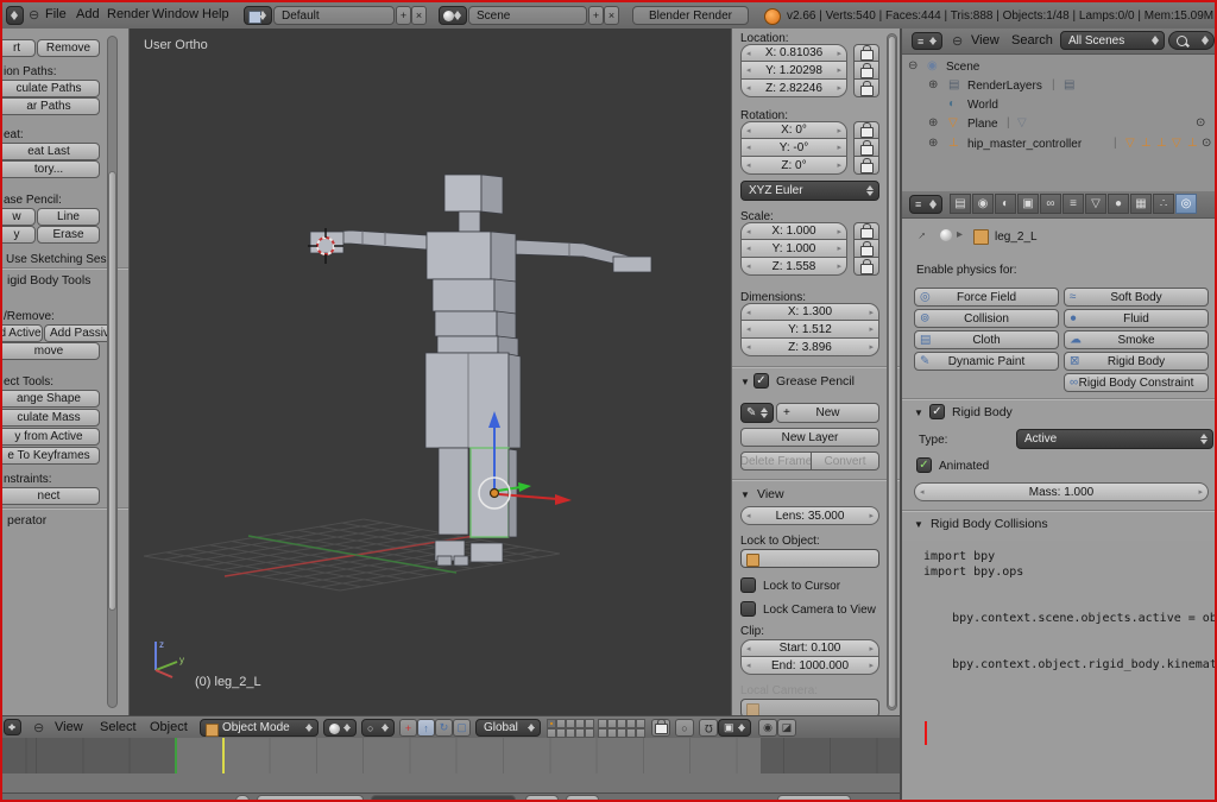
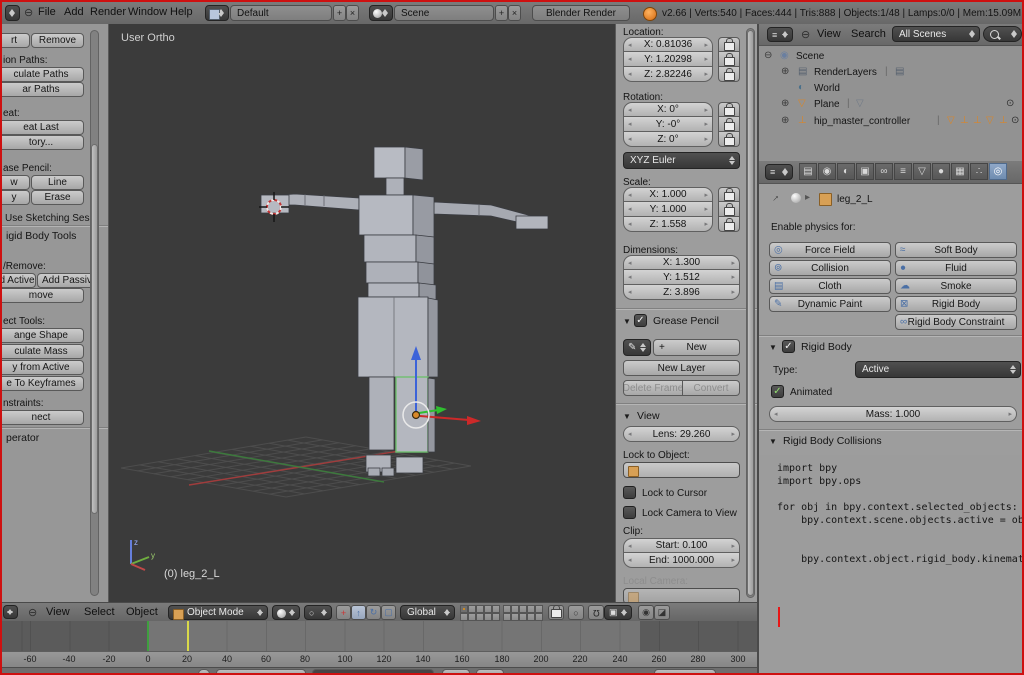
  ⊖
  File
  Add
  Render
  Window
  Help
  Default
  +
  ×
  Scene
  +
  ×
  Blender Render
  v2.66 | Verts:540 | Faces:444 | Tris:888 | Objects:1/48 | Lamps:0/0 | Mem:15.09M
  rt
  Remove
  ion Paths:
  culate Paths
  ar Paths
  eat:
  eat Last
  tory...
  ase Pencil:
  w
  Line
  y
  Erase
  Use Sketching Ses
  igid Body Tools
  /Remove:
  d Active
  Add Passi
  move
  ect Tools:
  ange Shape
  culate Mass
  y from Active
  e To Keyframes
  nstraints:
  nect
  perator
  User Ortho
  z
  y
  (0) leg_2_L
  Location:
  X: 0.81036
  Y: 1.20298
  Z: 2.82246
  Rotation:
  X: 0°
  Y: -0°
  Z: 0°
  XYZ Euler
  Scale:
  X: 1.000
  Y: 1.000
  Z: 1.558
  Dimensions:
  X: 1.300
  Y: 1.512
  Z: 3.896
  ▼
  ✓
  Grease Pencil
  ✎
  +
  New
  New Layer
  Delete Frame
  Convert
  ▼
  View
- Lens: 35.000
+ Lens: 29.260
  Lock to Object:
  ✓
  Lock to Cursor
  ✓
  Lock Camera to View
  Clip:
  Start: 0.100
  End: 1000.000
  ⊖
  View
  Select
  Object
  Object Mode
  ○
  +
  ↑
  ↻
  ▢
  Global
  ○
  ▣
  ◉
  ◪
+ -60
+ -40
+ -20
+ 0
+ 20
+ 40
+ 60
+ 80
+ 100
+ 120
+ 140
+ 160
+ 180
+ 200
+ 220
+ 240
+ 260
+ 280
+ 300
  ≡
  ⊖
  View
  Search
  All Scenes
  ⊖
  ◉
  Scene
  ⊕
  ▤
  RenderLayers
  |
  ▤
  ◐
  World
  ⊕
  ▽
  Plane
  |
  ⊙
  ⊕
  ⊥
  hip_master_controller
  |
  ▽
  ⊥
  ⊥
  ▽
  ⊥
  ⊙
  ≡
  ▤
  ◉
  ◐
  ▣
  ∞
  ≡
  ▽
  ●
  ▦
  ∴
  ◎
  ▸
  leg_2_L
  Enable physics for:
  ◎
  Force Field
  ≈
  Soft Body
  ⊚
  Collision
  ●
  Fluid
  ▤
  Cloth
  ☁
  Smoke
  ✎
  Dynamic Paint
  ⊠
  Rigid Body
  ∞
  Rigid Body Constraint
  ▼
  ✓
  Rigid Body
  Type:
  Active
  ✓
  Animated
  Mass: 1.000
  ▼
  Rigid Body Collisions
  import bpy
  import bpy.ops
+ for obj in bpy.context.selected_objects:
  bpy.context.scene.objects.active = ob
  bpy.context.object.rigid_body.kinemat
